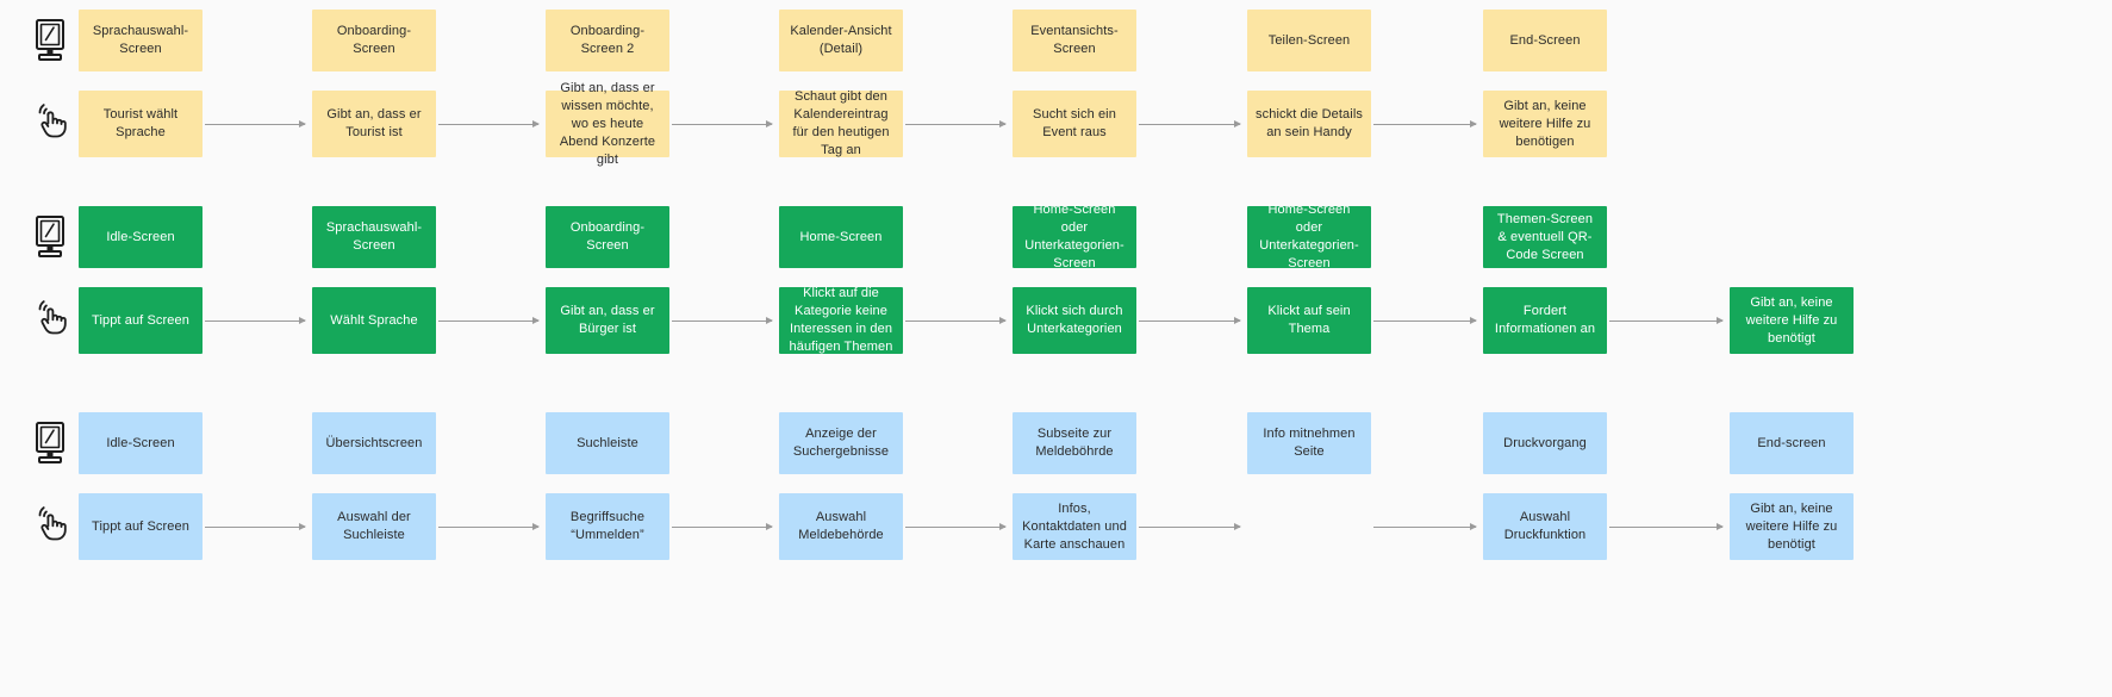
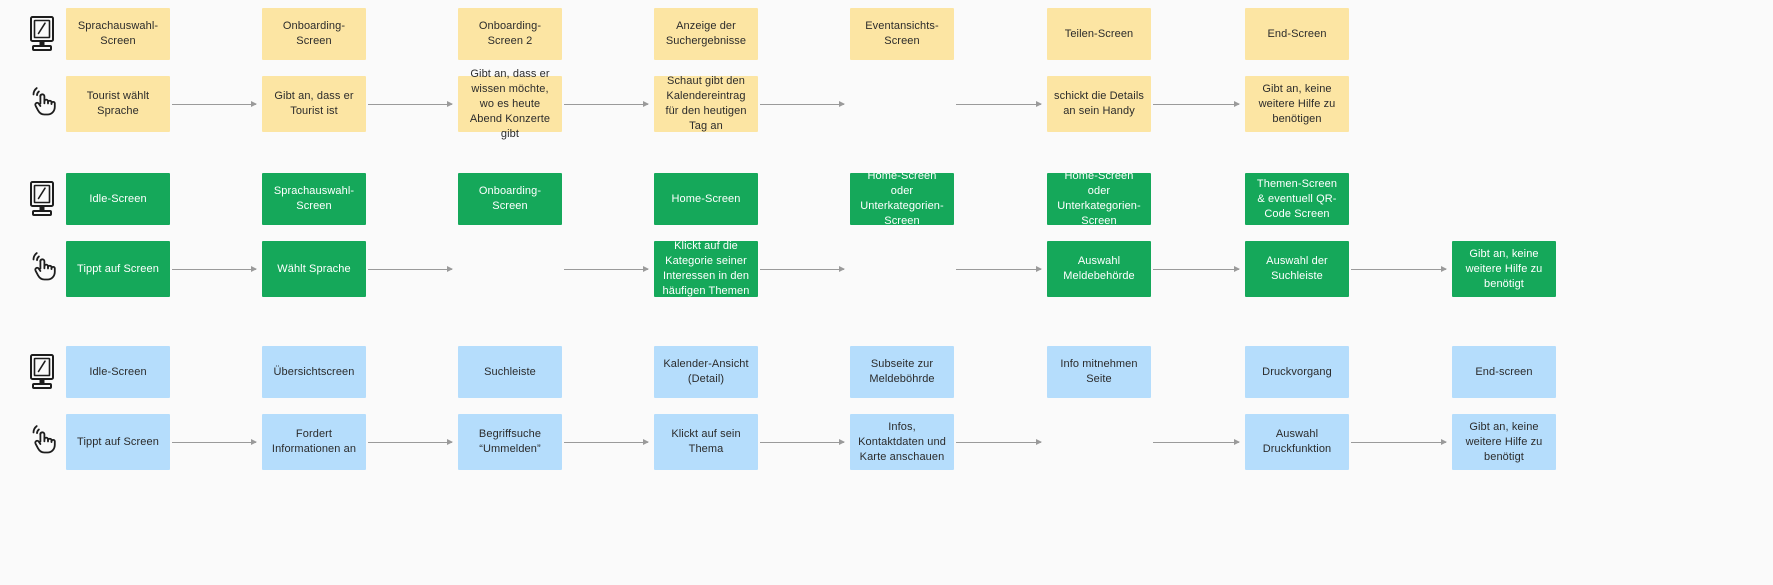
  Sprachauswahl-Screen
  Onboarding-Screen
  Onboarding-Screen 2
- Kalender-Ansicht (Detail)
+ Anzeige der Suchergebnisse
  Eventansichts-Screen
  Teilen-Screen
  End-Screen
  Tourist wählt Sprache
  Gibt an, dass er Tourist ist
  Gibt an, dass er wissen möchte, wo es heute Abend Konzerte gibt
  Schaut gibt den Kalendereintrag für den heutigen Tag an
- Sucht sich ein Event raus
  schickt die Details an sein Handy
  Gibt an, keine weitere Hilfe zu benötigen
  Idle-Screen
  Sprachauswahl-Screen
  Onboarding-Screen
  Home-Screen
  Home-Screen oder Unterkategorien-Screen
  Home-Screen oder Unterkategorien-Screen
  Themen-Screen & eventuell QR-Code Screen
  Tippt auf Screen
  Wählt Sprache
- Gibt an, dass er Bürger ist
- Klickt auf die Kategorie keine Interessen in den häufigen Themen
+ Klickt auf die Kategorie seiner Interessen in den häufigen Themen
- Klickt sich durch Unterkategorien
- Klickt auf sein Thema
+ Auswahl Meldebehörde
- Fordert Informationen an
+ Auswahl der Suchleiste
  Gibt an, keine weitere Hilfe zu benötigt
  Idle-Screen
  Übersichtscreen
  Suchleiste
- Anzeige der Suchergebnisse
+ Kalender-Ansicht (Detail)
  Subseite zur Meldeböhrde
  Info mitnehmen Seite
  Druckvorgang
  End-screen
  Tippt auf Screen
- Auswahl der Suchleiste
+ Fordert Informationen an
  Begriffsuche “Ummelden”
- Auswahl Meldebehörde
+ Klickt auf sein Thema
  Infos, Kontaktdaten und Karte anschauen
  Auswahl Druckfunktion
  Gibt an, keine weitere Hilfe zu benötigt
